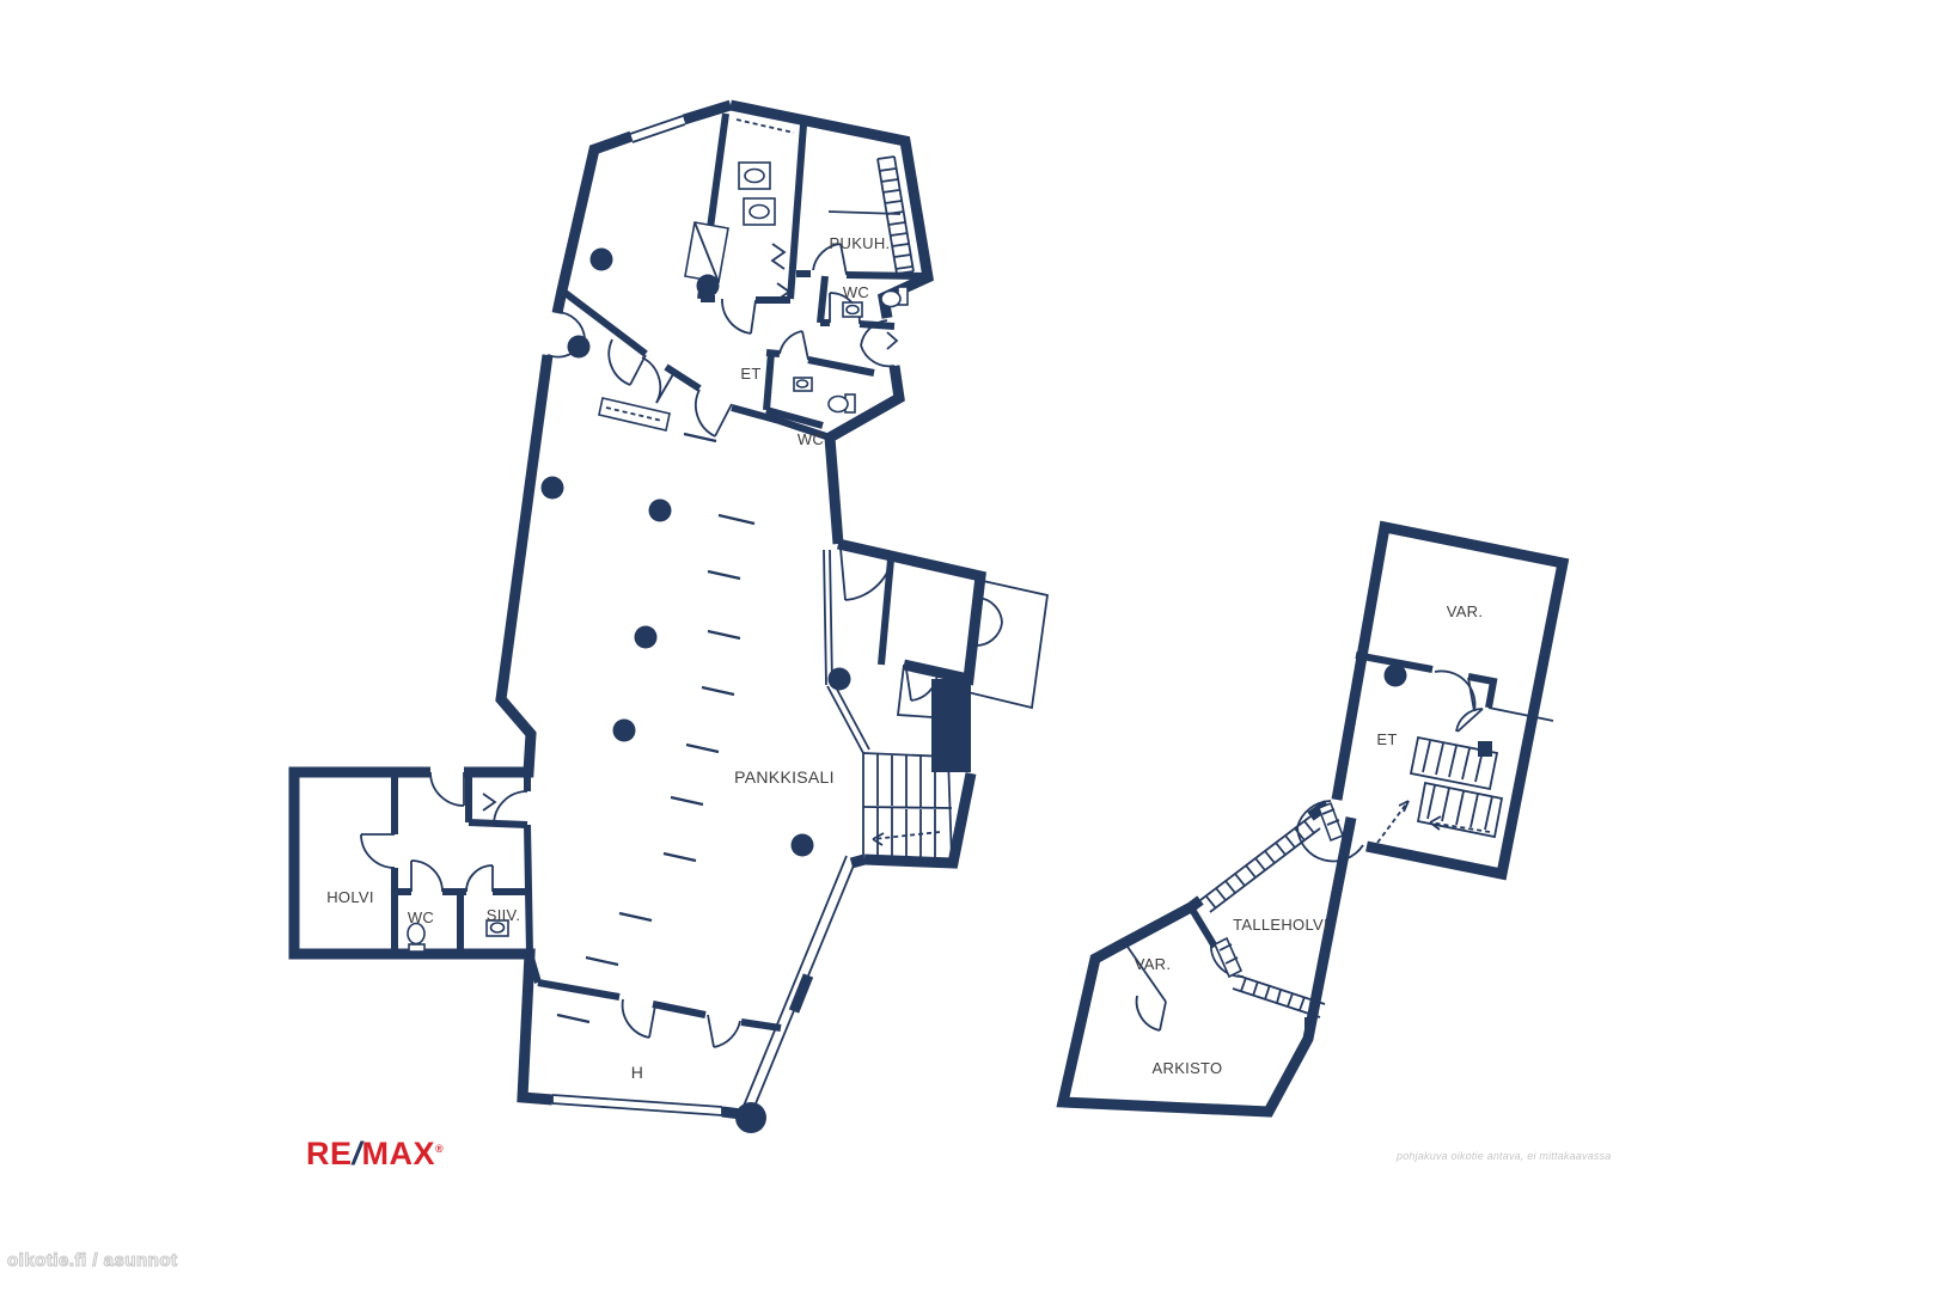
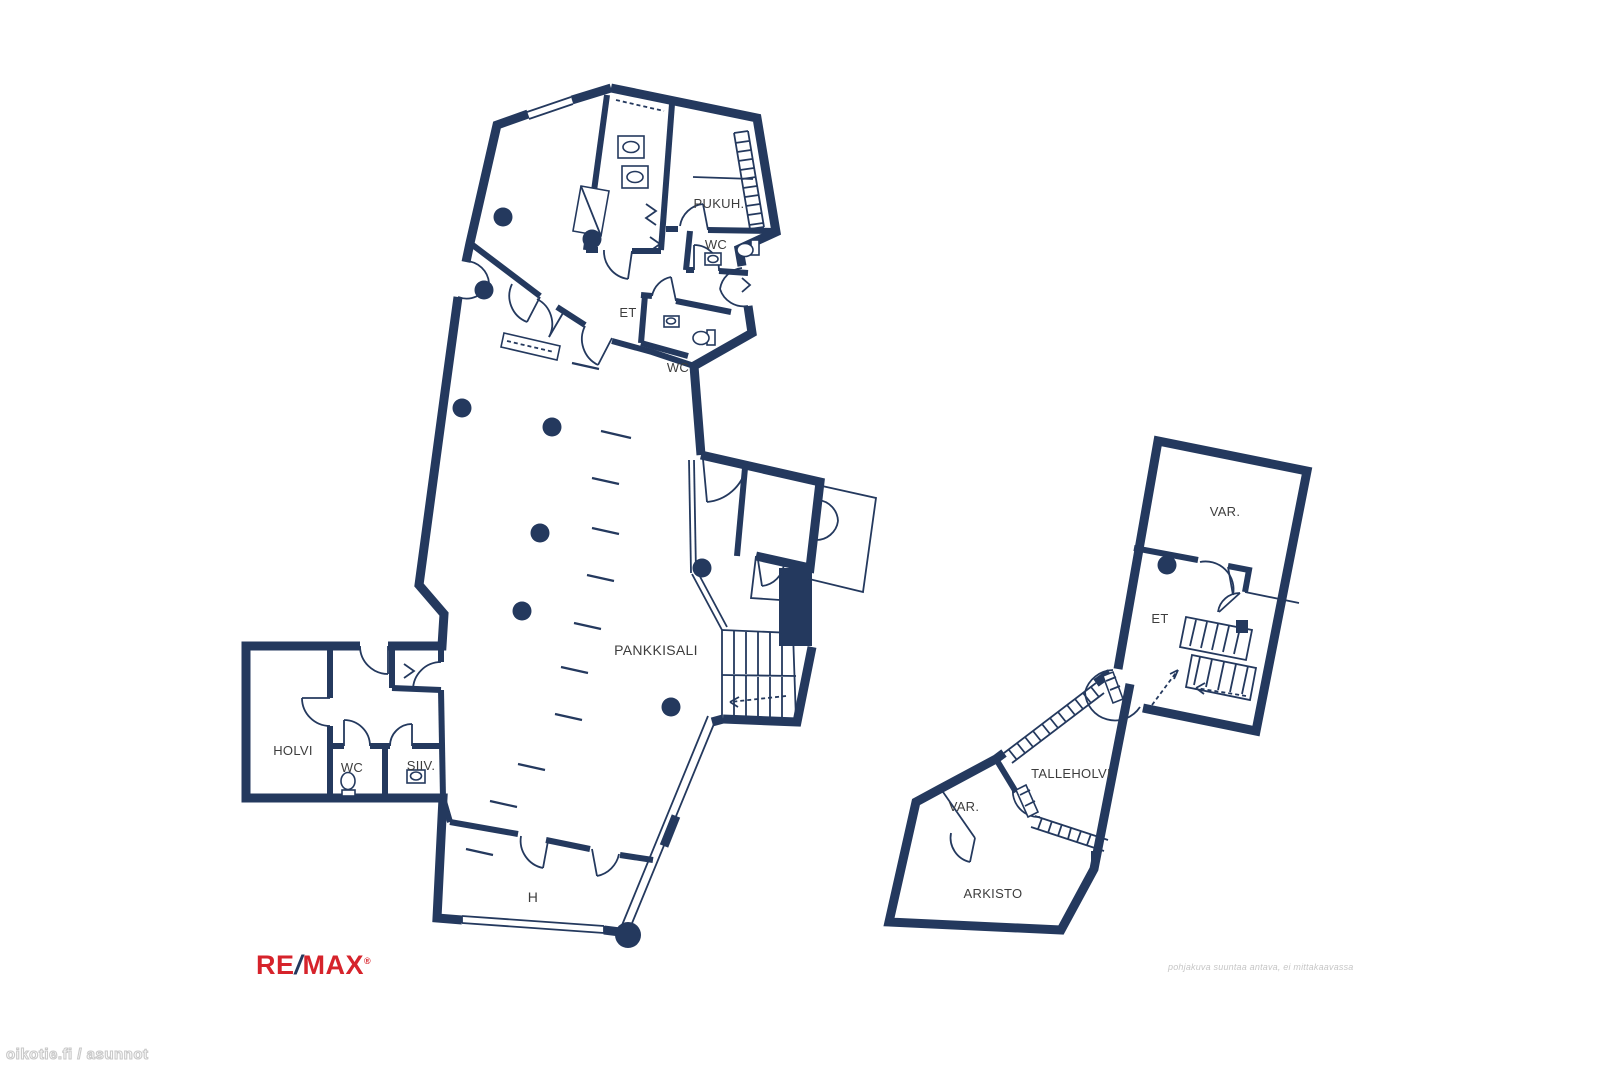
  PUKUH.
  WC
  ET
  WC
  PANKKISALI
  HOLVI
  WC
  SIIV.
  H
  VAR.
  ET
  TALLEHOLVI
  VAR.
  ARKISTO
- pohjakuva oikotie antava, ei mittakaavassa
+ pohjakuva suuntaa antava, ei mittakaavassa
  oikotie.fi / asunnot
